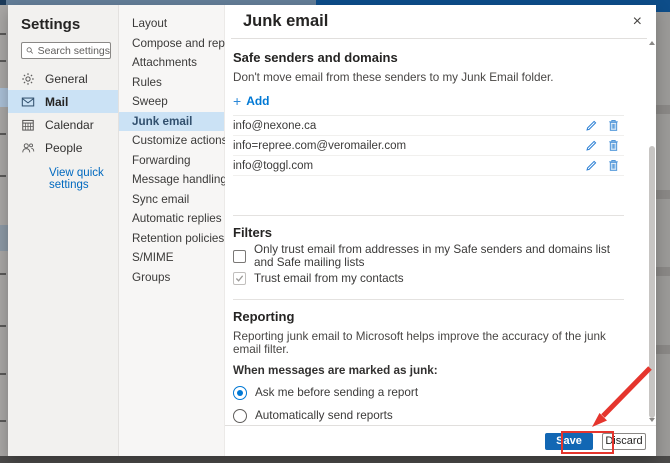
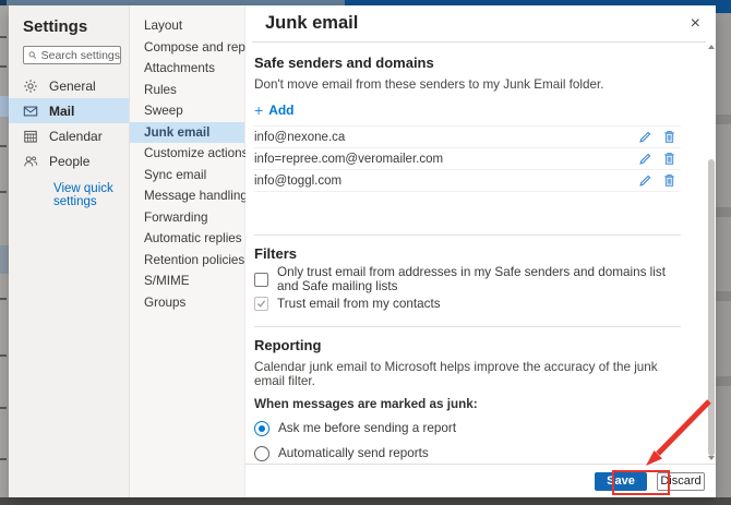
  Settings
  Search settings
  General
  Mail
  Calendar
  People
  View quick settings
  Layout
  Compose and rep
  Attachments
  Rules
  Sweep
  Junk email
  Customize action
- Forwarding
+ Sync email
  Message handling
- Sync email
+ Forwarding
  Automatic replies
  Retention policies
  S/MIME
  Groups
  Junk email
  ×
  Safe senders and domains
  Don't move email from these senders to my Junk Email folder.
  +
  Add
  info@nexone.ca
  info=repree.com@veromailer.com
  info@toggl.com
  Filters
  Only trust email from addresses in my Safe senders and domains list and Safe mailing lists
  Trust email from my contacts
  Reporting
- Reporting junk email to Microsoft helps improve the accuracy of the junk email filter.
+ Calendar junk email to Microsoft helps improve the accuracy of the junk email filter.
  When messages are marked as junk:
  Ask me before sending a report
  Automatically send reports
  Save
  Discard
